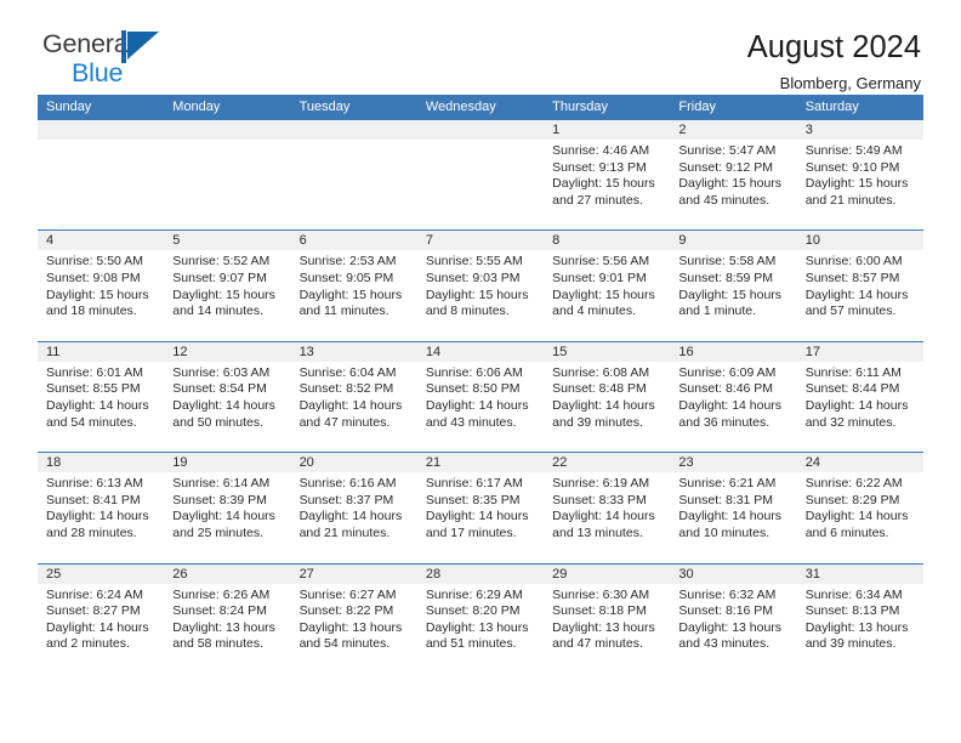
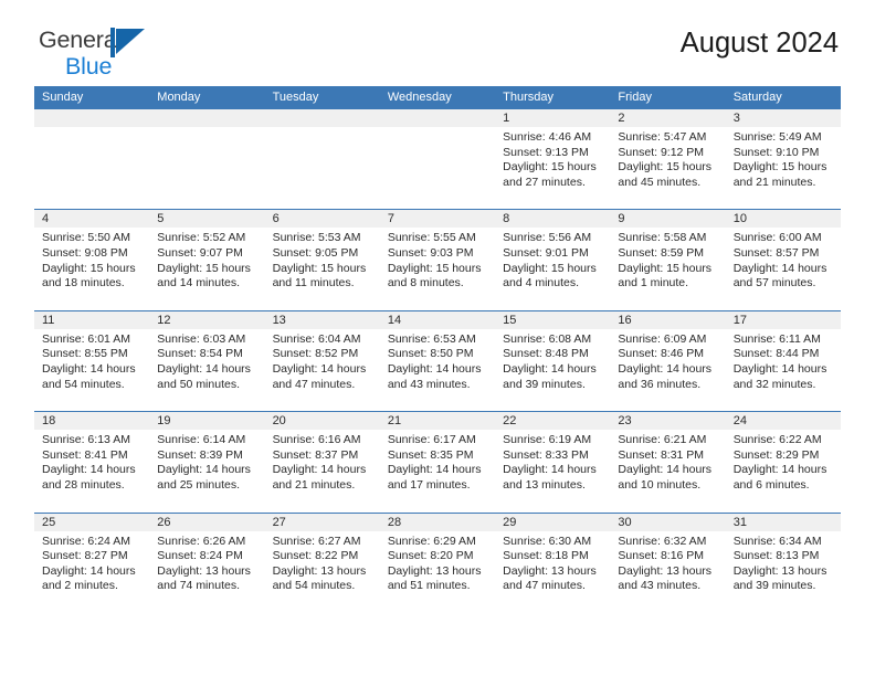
  Genera
  Blue
  August 2024
- Blomberg, Germany
  Sunday
  Monday
  Tuesday
  Wednesday
  Thursday
  Friday
  Saturday
  1
  Sunrise: 4:46 AM
  Sunset: 9:13 PM
  Daylight: 15 hours
  and 27 minutes.
  2
  Sunrise: 5:47 AM
  Sunset: 9:12 PM
  Daylight: 15 hours
  and 45 minutes.
  3
  Sunrise: 5:49 AM
  Sunset: 9:10 PM
  Daylight: 15 hours
  and 21 minutes.
  4
  Sunrise: 5:50 AM
  Sunset: 9:08 PM
  Daylight: 15 hours
  and 18 minutes.
  5
  Sunrise: 5:52 AM
  Sunset: 9:07 PM
  Daylight: 15 hours
  and 14 minutes.
  6
- Sunrise: 2:53 AM
+ Sunrise: 5:53 AM
  Sunset: 9:05 PM
  Daylight: 15 hours
  and 11 minutes.
  7
  Sunrise: 5:55 AM
  Sunset: 9:03 PM
  Daylight: 15 hours
  and 8 minutes.
  8
  Sunrise: 5:56 AM
  Sunset: 9:01 PM
  Daylight: 15 hours
  and 4 minutes.
  9
  Sunrise: 5:58 AM
  Sunset: 8:59 PM
  Daylight: 15 hours
  and 1 minute.
  10
  Sunrise: 6:00 AM
  Sunset: 8:57 PM
  Daylight: 14 hours
  and 57 minutes.
  11
  Sunrise: 6:01 AM
  Sunset: 8:55 PM
  Daylight: 14 hours
  and 54 minutes.
  12
  Sunrise: 6:03 AM
  Sunset: 8:54 PM
  Daylight: 14 hours
  and 50 minutes.
  13
  Sunrise: 6:04 AM
  Sunset: 8:52 PM
  Daylight: 14 hours
  and 47 minutes.
  14
- Sunrise: 6:06 AM
+ Sunrise: 6:53 AM
  Sunset: 8:50 PM
  Daylight: 14 hours
  and 43 minutes.
  15
  Sunrise: 6:08 AM
  Sunset: 8:48 PM
  Daylight: 14 hours
  and 39 minutes.
  16
  Sunrise: 6:09 AM
  Sunset: 8:46 PM
  Daylight: 14 hours
  and 36 minutes.
  17
  Sunrise: 6:11 AM
  Sunset: 8:44 PM
  Daylight: 14 hours
  and 32 minutes.
  18
  Sunrise: 6:13 AM
  Sunset: 8:41 PM
  Daylight: 14 hours
  and 28 minutes.
  19
  Sunrise: 6:14 AM
  Sunset: 8:39 PM
  Daylight: 14 hours
  and 25 minutes.
  20
  Sunrise: 6:16 AM
  Sunset: 8:37 PM
  Daylight: 14 hours
  and 21 minutes.
  21
  Sunrise: 6:17 AM
  Sunset: 8:35 PM
  Daylight: 14 hours
  and 17 minutes.
  22
  Sunrise: 6:19 AM
  Sunset: 8:33 PM
  Daylight: 14 hours
  and 13 minutes.
  23
  Sunrise: 6:21 AM
  Sunset: 8:31 PM
  Daylight: 14 hours
  and 10 minutes.
  24
  Sunrise: 6:22 AM
  Sunset: 8:29 PM
  Daylight: 14 hours
  and 6 minutes.
  25
  Sunrise: 6:24 AM
  Sunset: 8:27 PM
  Daylight: 14 hours
  and 2 minutes.
  26
  Sunrise: 6:26 AM
  Sunset: 8:24 PM
  Daylight: 13 hours
- and 58 minutes.
+ and 74 minutes.
  27
  Sunrise: 6:27 AM
  Sunset: 8:22 PM
  Daylight: 13 hours
  and 54 minutes.
  28
  Sunrise: 6:29 AM
  Sunset: 8:20 PM
  Daylight: 13 hours
  and 51 minutes.
  29
  Sunrise: 6:30 AM
  Sunset: 8:18 PM
  Daylight: 13 hours
  and 47 minutes.
  30
  Sunrise: 6:32 AM
  Sunset: 8:16 PM
  Daylight: 13 hours
  and 43 minutes.
  31
  Sunrise: 6:34 AM
  Sunset: 8:13 PM
  Daylight: 13 hours
  and 39 minutes.
